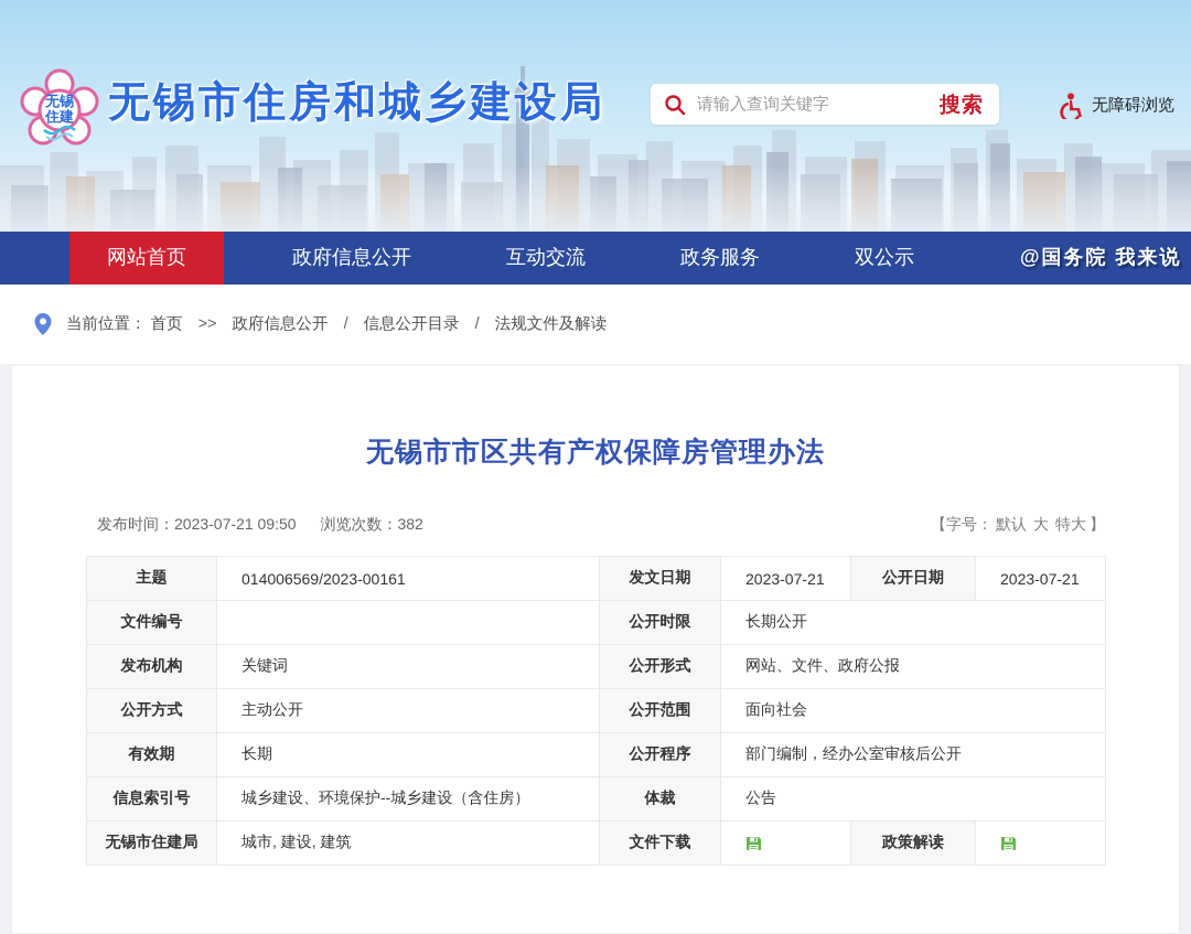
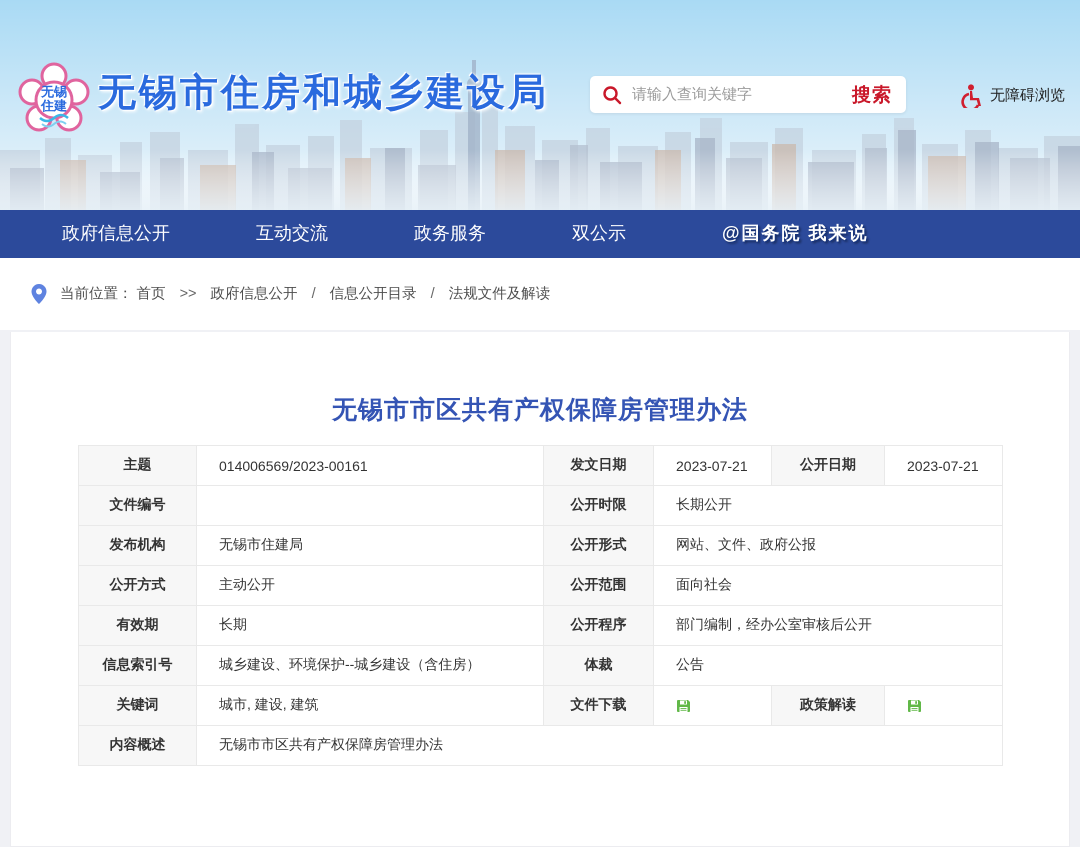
  无锡
  住建
  无锡市住房和城乡建设局
  请输入查询关键字
  搜索
  无障碍浏览
- 网站首页
  政府信息公开
  互动交流
  政务服务
  双公示
  @国务院 我来说
  当前位置： 首页 >> 政府信息公开 / 信息公开目录 / 法规文件及解读
  无锡市市区共有产权保障房管理办法
- 发布时间：2023-07-21 09:50 浏览次数：382
- 【字号： 默认 大 特大 】
  主题	014006569/2023-00161	发文日期	2023-07-21	公开日期	2023-07-21
  文件编号		公开时限	长期公开
- 发布机构	关键词	公开形式	网站、文件、政府公报
+ 发布机构	无锡市住建局	公开形式	网站、文件、政府公报
  公开方式	主动公开	公开范围	面向社会
  有效期	长期	公开程序	部门编制，经办公室审核后公开
  信息索引号	城乡建设、环境保护--城乡建设（含住房）	体裁	公告
- 无锡市住建局	城市, 建设, 建筑	文件下载		政策解读
+ 关键词	城市, 建设, 建筑	文件下载		政策解读
+ 内容概述	无锡市市区共有产权保障房管理办法
